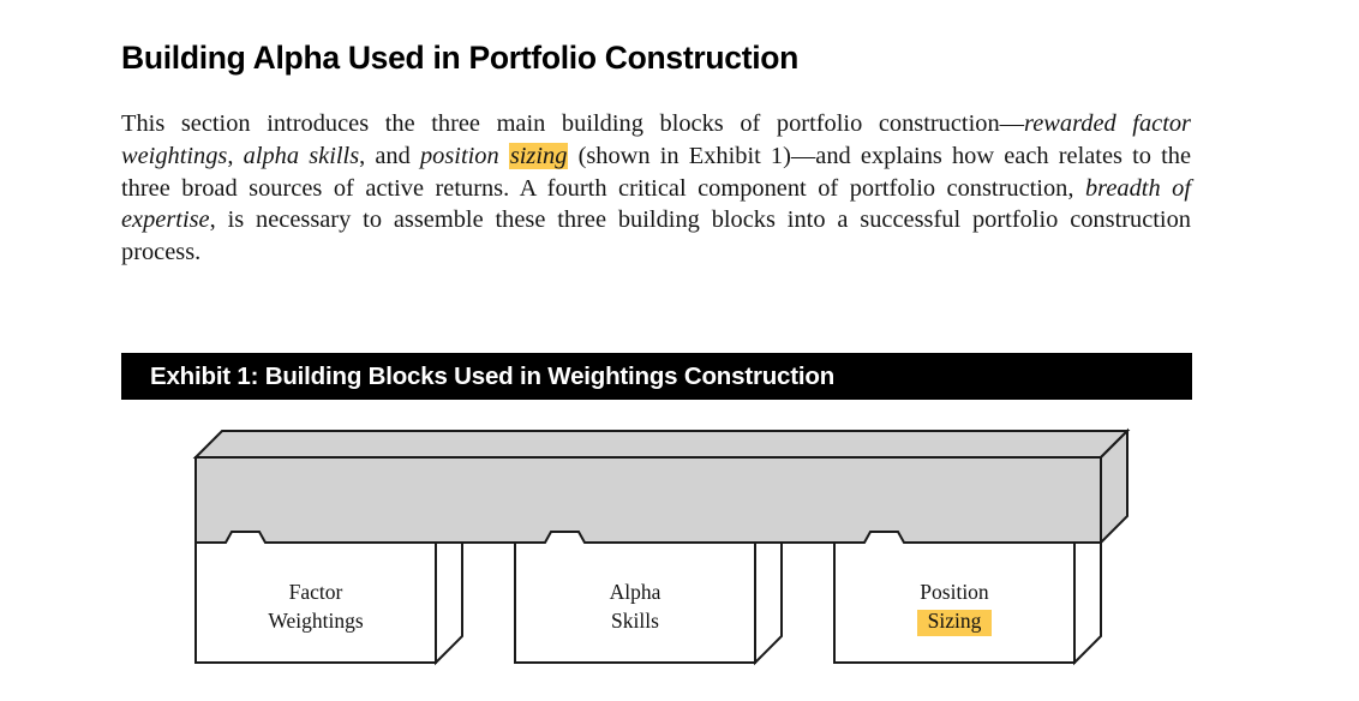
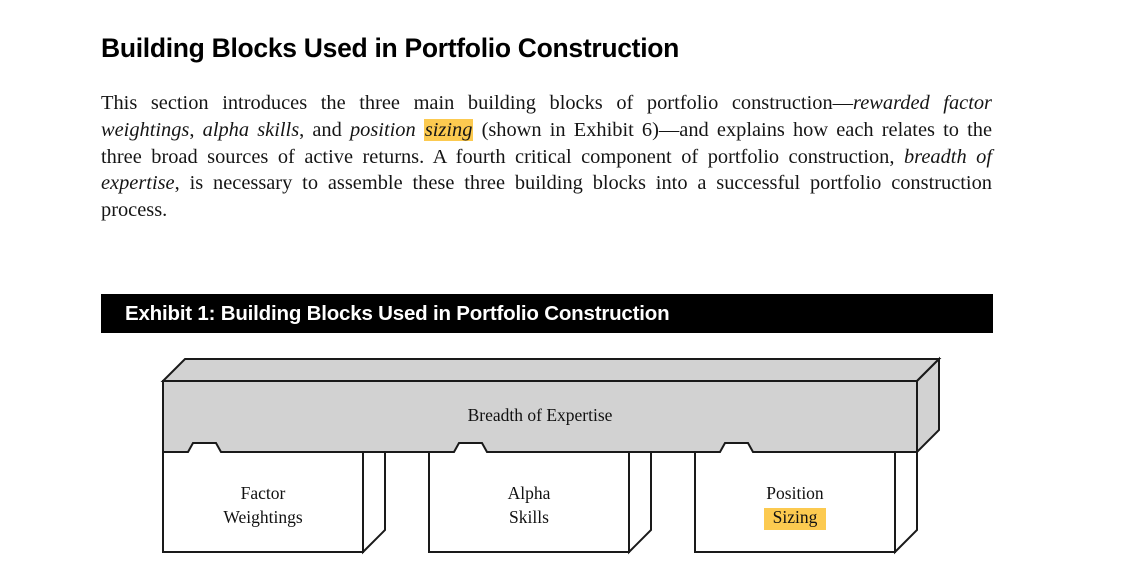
- Building Alpha Used in Portfolio Construction
+ Building Blocks Used in Portfolio Construction
- This section introduces the three main building blocks of portfolio construction—rewarded factor weightings, alpha skills, and position sizing (shown in Exhibit 1)—and explains how each relates to the three broad sources of active returns. A fourth critical component of portfolio construction, breadth of expertise, is necessary to assemble these three building blocks into a successful portfolio construction process.
+ This section introduces the three main building blocks of portfolio construction—rewarded factor weightings, alpha skills, and position sizing (shown in Exhibit 6)—and explains how each relates to the three broad sources of active returns. A fourth critical component of portfolio construction, breadth of expertise, is necessary to assemble these three building blocks into a successful portfolio construction process.
- Exhibit 1: Building Blocks Used in Weightings Construction
+ Exhibit 1: Building Blocks Used in Portfolio Construction
+ Breadth of Expertise
  Factor
  Weightings
  Alpha
  Skills
  Position
  Sizing
